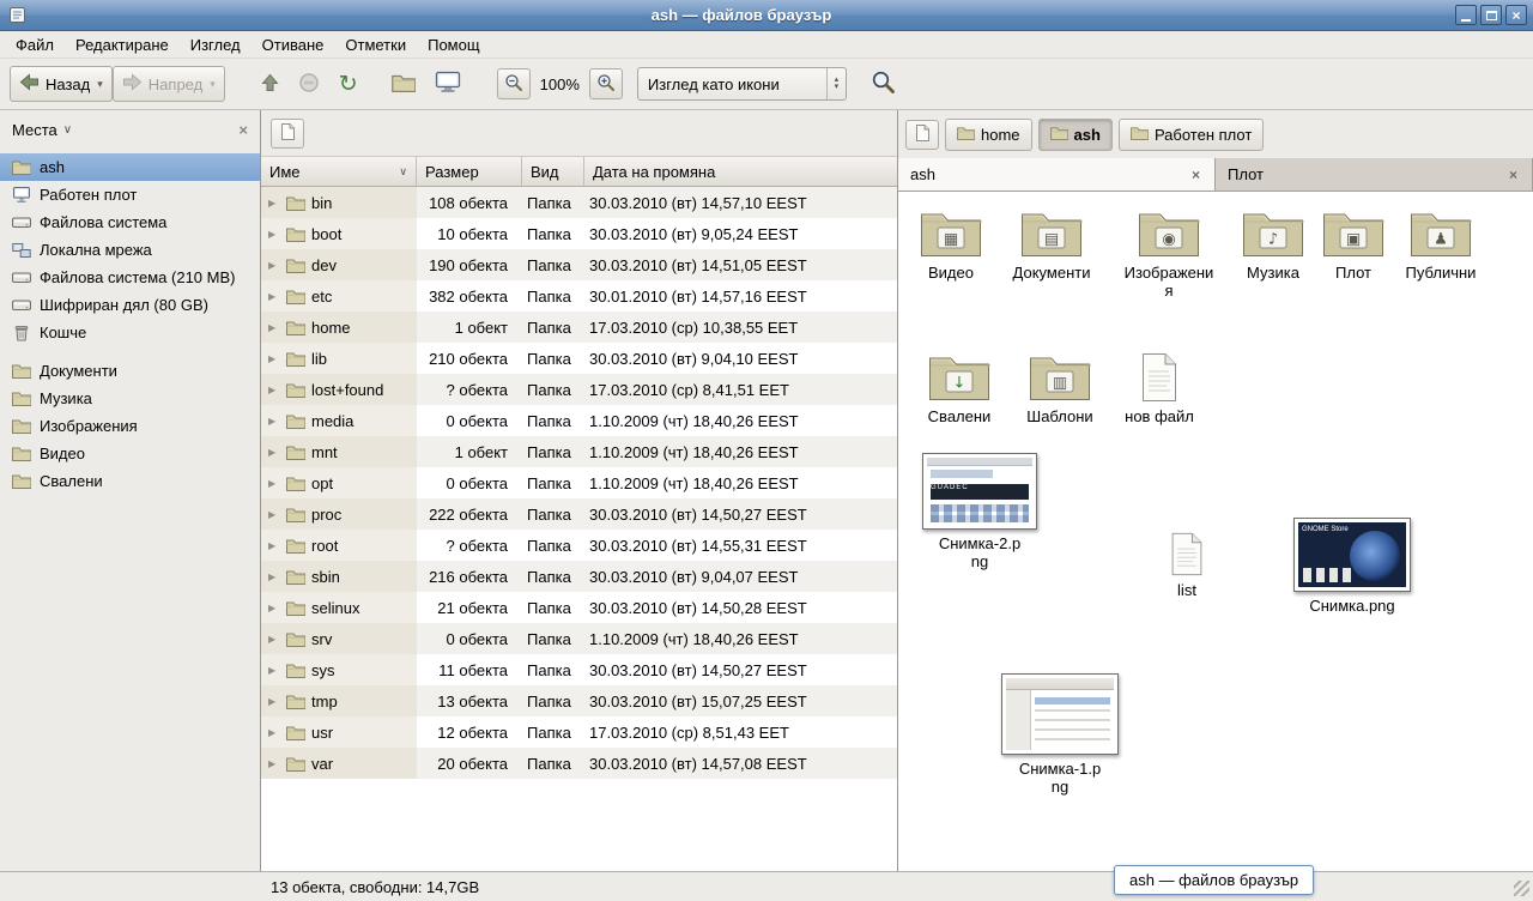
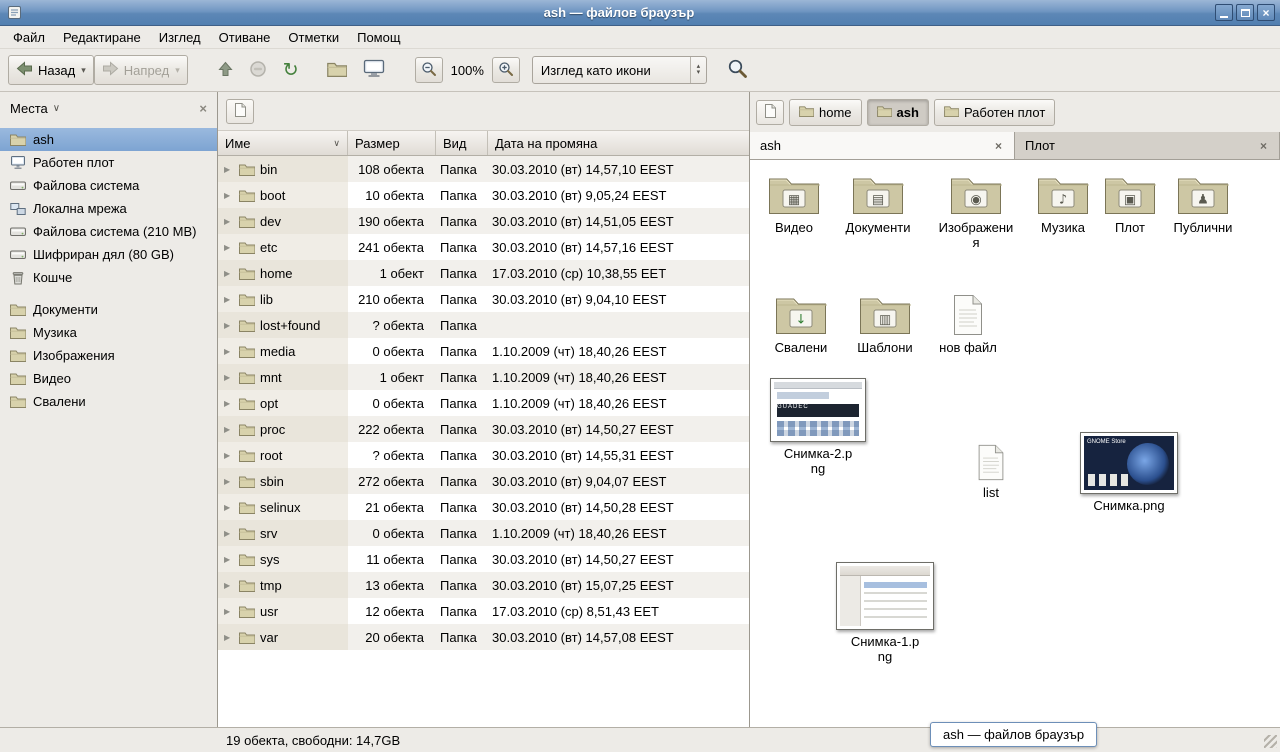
  ash — файлов браузър
  ×
  Файл
  Редактиране
  Изглед
  Отиване
  Отметки
  Помощ
  Назад
  ▾
  Напред
  ▾
  ↻
  100%
  Изглед като икони
  Места
  ∨
  ×
  ash
  Работен плот
  Файлова система
  Локална мрежа
  Файлова система (210 MB)
  Шифриран дял (80 GB)
  Кошче
  Документи
  Музика
  Изображения
  Видео
  Свалени
  Име
  ∨
  Размер
  Вид
  Дата на промяна
  ▶
  bin
  108 обекта
  Папка
  30.03.2010 (вт) 14,57,10 EEST
  ▶
  boot
  10 обекта
  Папка
  30.03.2010 (вт) 9,05,24 EEST
  ▶
  dev
  190 обекта
  Папка
  30.03.2010 (вт) 14,51,05 EEST
  ▶
  etc
- 382 обекта
+ 241 обекта
  Папка
- 30.01.2010 (вт) 14,57,16 EEST
+ 30.03.2010 (вт) 14,57,16 EEST
  ▶
  home
  1 обект
  Папка
  17.03.2010 (ср) 10,38,55 EET
  ▶
  lib
  210 обекта
  Папка
  30.03.2010 (вт) 9,04,10 EEST
  ▶
  lost+found
  ? обекта
  Папка
- 17.03.2010 (ср) 8,41,51 EET
  ▶
  media
  0 обекта
  Папка
  1.10.2009 (чт) 18,40,26 EEST
  ▶
  mnt
  1 обект
  Папка
  1.10.2009 (чт) 18,40,26 EEST
  ▶
  opt
  0 обекта
  Папка
  1.10.2009 (чт) 18,40,26 EEST
  ▶
  proc
  222 обекта
  Папка
  30.03.2010 (вт) 14,50,27 EEST
  ▶
  root
  ? обекта
  Папка
  30.03.2010 (вт) 14,55,31 EEST
  ▶
  sbin
- 216 обекта
+ 272 обекта
  Папка
  30.03.2010 (вт) 9,04,07 EEST
  ▶
  selinux
  21 обекта
  Папка
  30.03.2010 (вт) 14,50,28 EEST
  ▶
  srv
  0 обекта
  Папка
  1.10.2009 (чт) 18,40,26 EEST
  ▶
  sys
  11 обекта
  Папка
  30.03.2010 (вт) 14,50,27 EEST
  ▶
  tmp
  13 обекта
  Папка
  30.03.2010 (вт) 15,07,25 EEST
  ▶
  usr
  12 обекта
  Папка
  17.03.2010 (ср) 8,51,43 EET
  ▶
  var
  20 обекта
  Папка
  30.03.2010 (вт) 14,57,08 EEST
  home
  ash
  Работен плот
  ash
  ×
  Плот
  ×
  ▦
  Видео
  ▤
  Документи
  ◉
  Изображения
  ♪
  Музика
  ▣
  Плот
  ♟
  Публични
  ↓
  Свалени
  ▥
  Шаблони
  нов файл
  Снимка-2.png
  list
  Снимка.png
  Снимка-1.png
- 13 обекта, свободни: 14,7GB
+ 19 обекта, свободни: 14,7GB
  ash — файлов браузър
